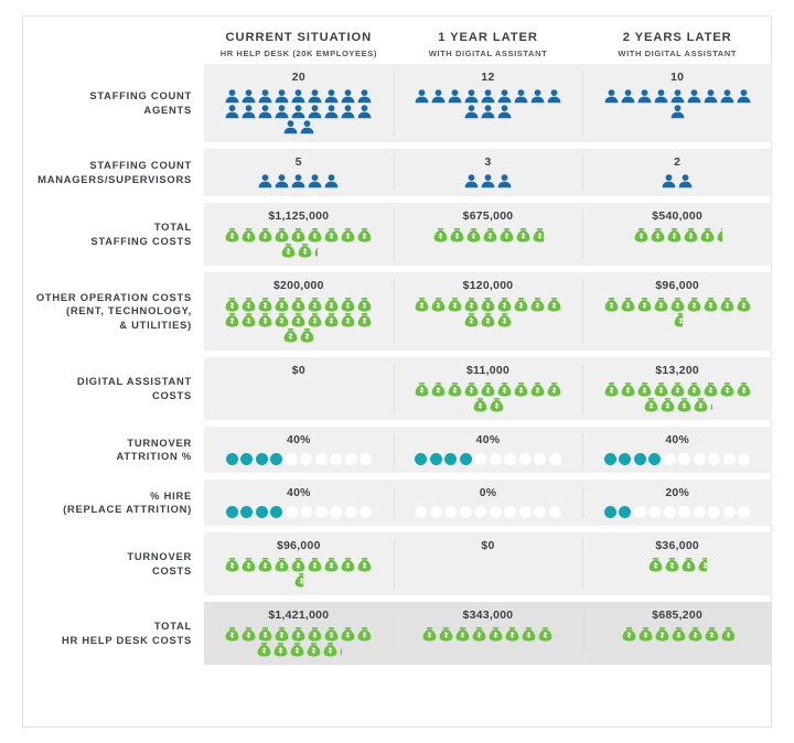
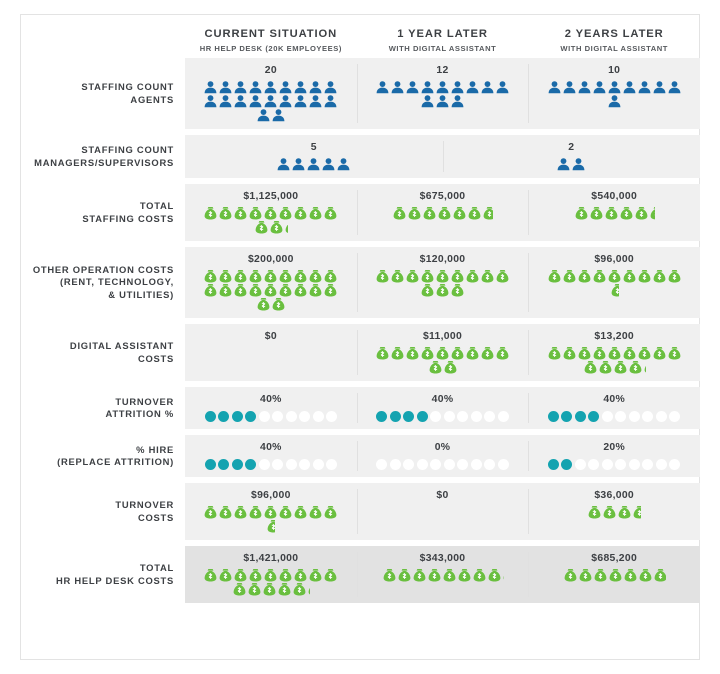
  CURRENT SITUATION
  HR HELP DESK (20K EMPLOYEES)
  1 YEAR LATER
  WITH DIGITAL ASSISTANT
  2 YEARS LATER
  WITH DIGITAL ASSISTANT
  STAFFING COUNT
  AGENTS
  20
  12
  10
  STAFFING COUNT
  MANAGERS/SUPERVISORS
  5
- 3
  2
  TOTAL
  STAFFING COSTS
  $1,125,000
  $675,000
  $540,000
  OTHER OPERATION COSTS
  (RENT, TECHNOLOGY,
  & UTILITIES)
  $200,000
  $120,000
  $96,000
  DIGITAL ASSISTANT
  COSTS
  $0
  $11,000
  $13,200
  TURNOVER
  ATTRITION %
  40%
  40%
  40%
  % HIRE
  (REPLACE ATTRITION)
  40%
  0%
  20%
  TURNOVER
  COSTS
  $96,000
  $0
  $36,000
  TOTAL
  HR HELP DESK COSTS
  $1,421,000
  $343,000
  $685,200
